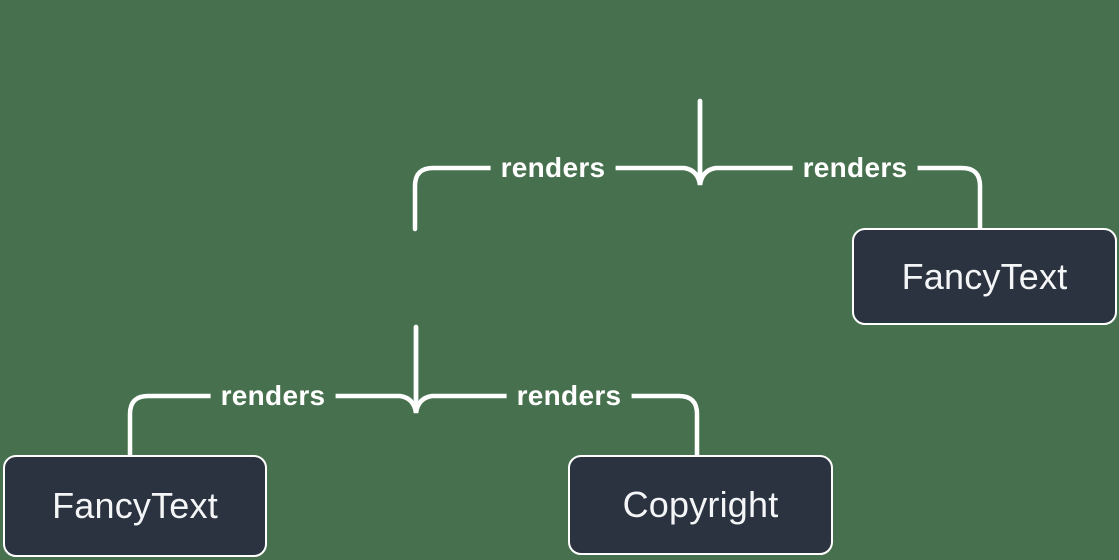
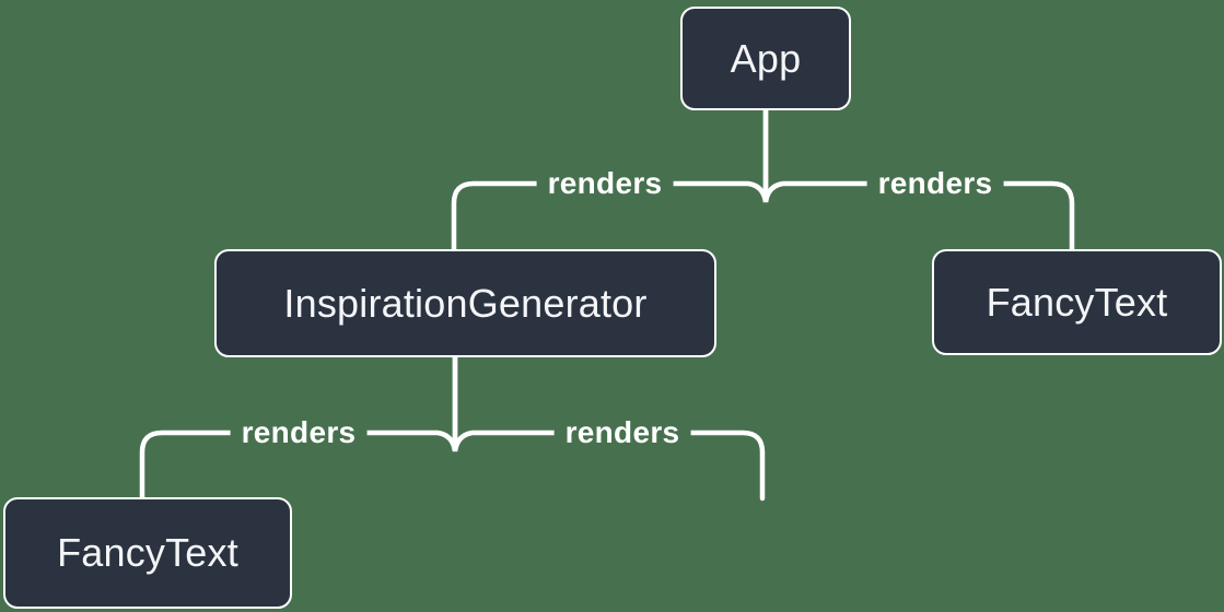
+ App
+ InspirationGenerator
  FancyText
  FancyText
- Copyright
  renders
  renders
  renders
  renders
